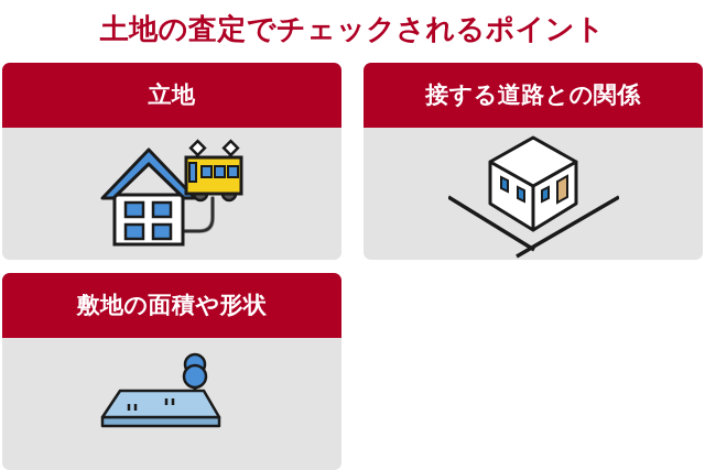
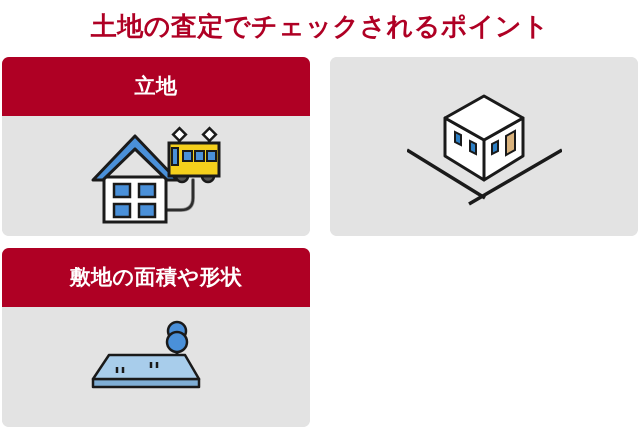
  土地の査定でチェックされるポイント
  立地
- 接する道路との関係
  敷地の面積や形状
